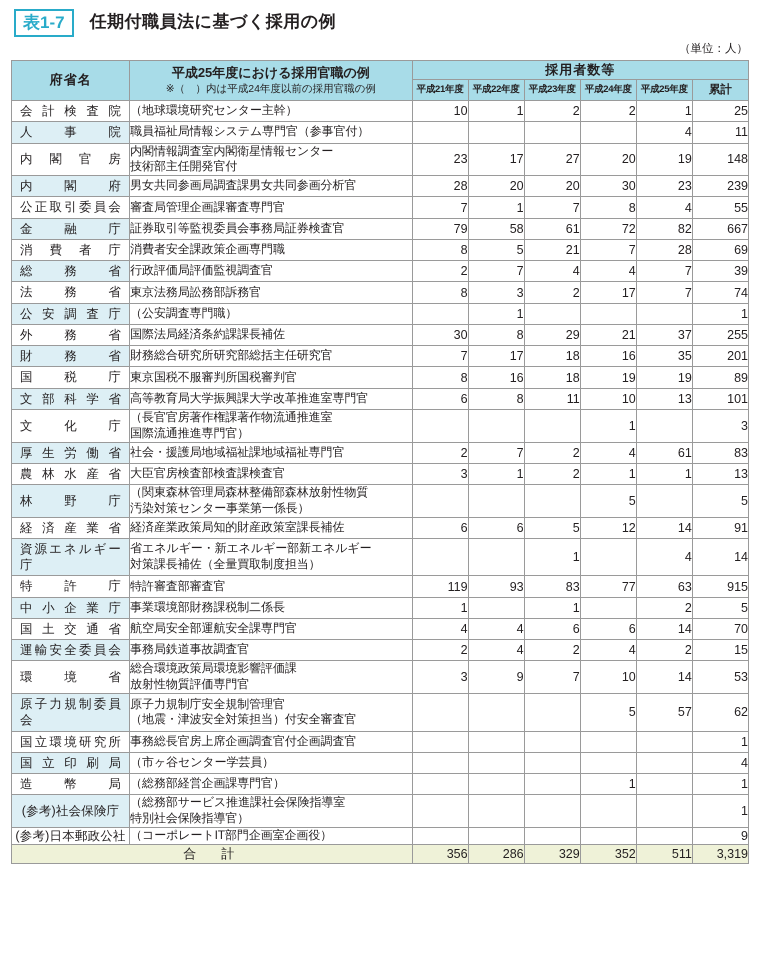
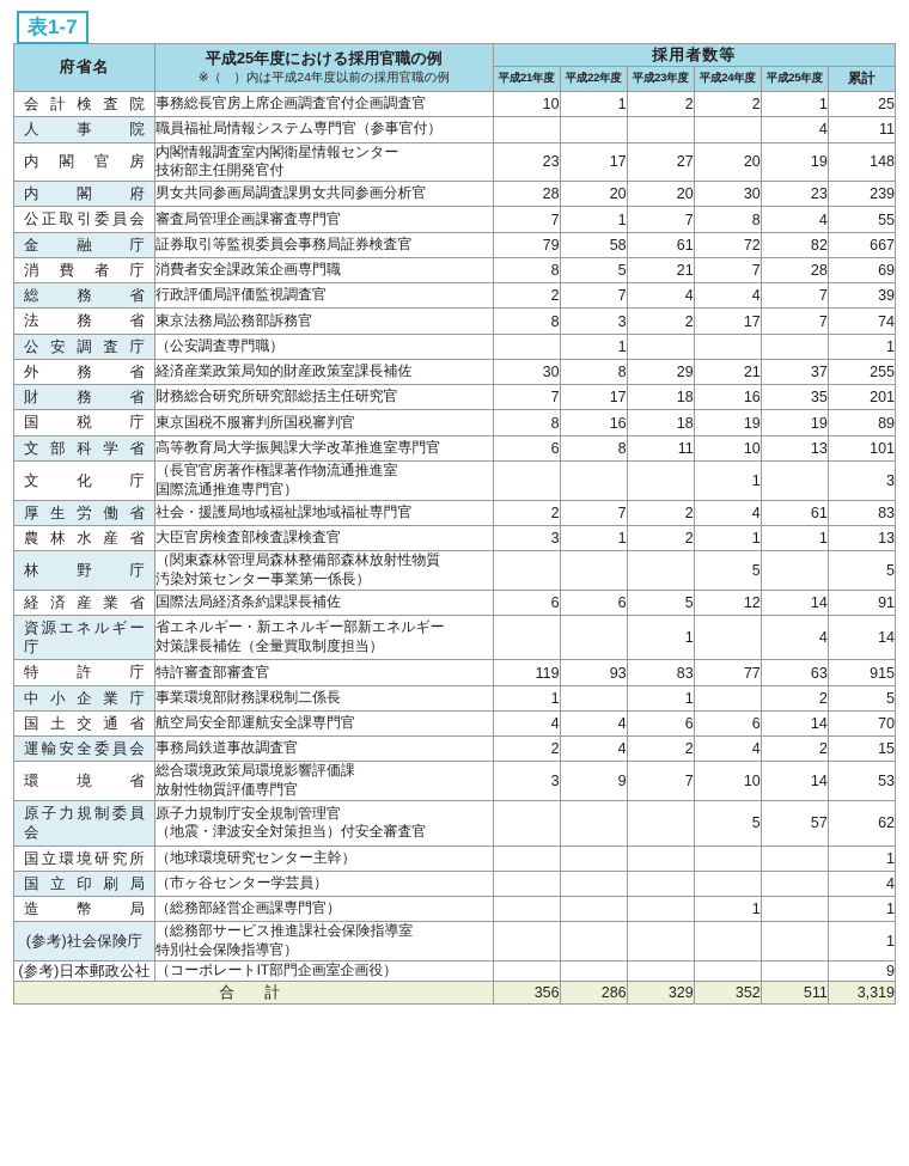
  表1-7
- 任期付職員法に基づく採用の例
- （単位：人）
  府省名	平成25年度における採用官職の例 ※（ ）内は平成24年度以前の採用官職の例	採用者数等
  平成21年度	平成22年度	平成23年度	平成24年度	平成25年度	累計
- 会計検査院	（地球環境研究センター主幹）	10	1	2	2	1	25
+ 会計検査院	事務総長官房上席企画調査官付企画調査官	10	1	2	2	1	25
  人事院	職員福祉局情報システム専門官（参事官付）					4	11
  内閣官房	内閣情報調査室内閣衛星情報センター 技術部主任開発官付	23	17	27	20	19	148
  内閣府	男女共同参画局調査課男女共同参画分析官	28	20	20	30	23	239
  公正取引委員会	審査局管理企画課審査専門官	7	1	7	8	4	55
  金融庁	証券取引等監視委員会事務局証券検査官	79	58	61	72	82	667
  消費者庁	消費者安全課政策企画専門職	8	5	21	7	28	69
  総務省	行政評価局評価監視調査官	2	7	4	4	7	39
  法務省	東京法務局訟務部訴務官	8	3	2	17	7	74
  公安調査庁	（公安調査専門職）		1				1
- 外務省	国際法局経済条約課課長補佐	30	8	29	21	37	255
+ 外務省	経済産業政策局知的財産政策室課長補佐	30	8	29	21	37	255
  財務省	財務総合研究所研究部総括主任研究官	7	17	18	16	35	201
  国税庁	東京国税不服審判所国税審判官	8	16	18	19	19	89
  文部科学省	高等教育局大学振興課大学改革推進室専門官	6	8	11	10	13	101
  文化庁	（長官官房著作権課著作物流通推進室 国際流通推進専門官）				1		3
  厚生労働省	社会・援護局地域福祉課地域福祉専門官	2	7	2	4	61	83
  農林水産省	大臣官房検査部検査課検査官	3	1	2	1	1	13
  林野庁	（関東森林管理局森林整備部森林放射性物質 汚染対策センター事業第一係長）				5		5
- 経済産業省	経済産業政策局知的財産政策室課長補佐	6	6	5	12	14	91
+ 経済産業省	国際法局経済条約課課長補佐	6	6	5	12	14	91
  資源エネルギー庁	省エネルギー・新エネルギー部新エネルギー 対策課長補佐（全量買取制度担当）			1		4	14
  特許庁	特許審査部審査官	119	93	83	77	63	915
  中小企業庁	事業環境部財務課税制二係長	1		1		2	5
  国土交通省	航空局安全部運航安全課専門官	4	4	6	6	14	70
  運輸安全委員会	事務局鉄道事故調査官	2	4	2	4	2	15
  環境省	総合環境政策局環境影響評価課 放射性物質評価専門官	3	9	7	10	14	53
  原子力規制委員会	原子力規制庁安全規制管理官 （地震・津波安全対策担当）付安全審査官				5	57	62
- 国立環境研究所	事務総長官房上席企画調査官付企画調査官						1
+ 国立環境研究所	（地球環境研究センター主幹）						1
  国立印刷局	（市ヶ谷センター学芸員）						4
  造幣局	（総務部経営企画課専門官）				1		1
  (参考)社会保険庁	（総務部サービス推進課社会保険指導室 特別社会保険指導官）						1
  (参考)日本郵政公社	（コーポレートIT部門企画室企画役）						9
  合 計	356	286	329	352	511	3,319
